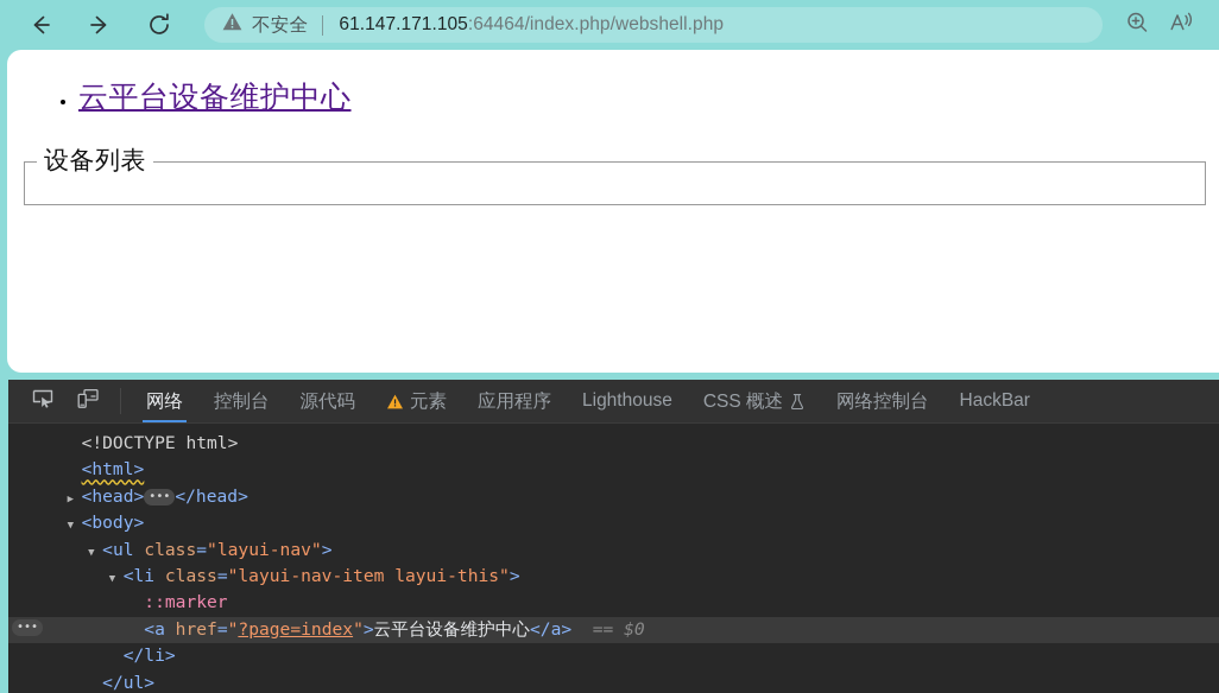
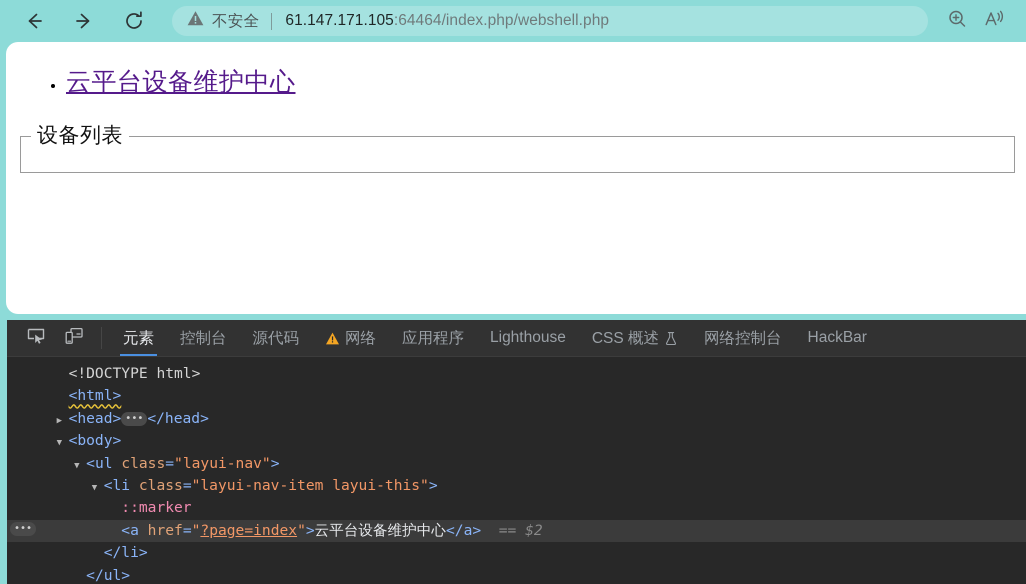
  不安全
  61.147.171.105:64464/index.php/webshell.php
  云平台设备维护中心
  设备列表
- 网络
+ 元素
  控制台
  源代码
- 元素
+ 网络
  应用程序
  Lighthouse
  CSS 概述
  网络控制台
  HackBar
  <!DOCTYPE html>
  <html>
  ▶
  <head>
  •••
  </head>
  ▼
  <body>
  ▼
  <ul
  class
  =
  "layui-nav"
  >
  ▼
  <li
  class
  =
  "layui-nav-item layui-this"
  >
  ::marker
  •••
  <a
  href
  =
  "
  ?page=index
  "
  >
  云平台设备维护中心
  </a>
  ==
- $0
+ $2
  </li>
  </ul>
